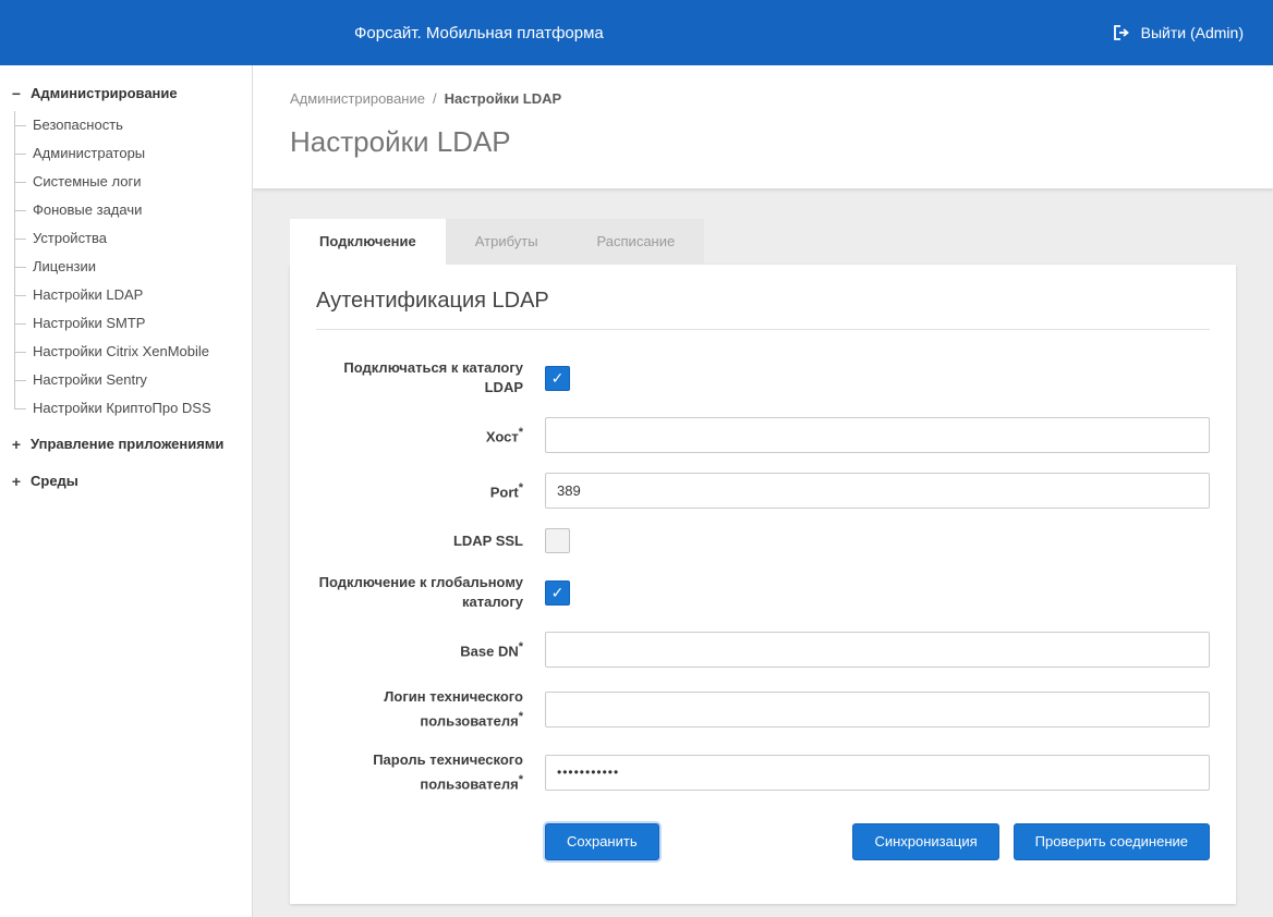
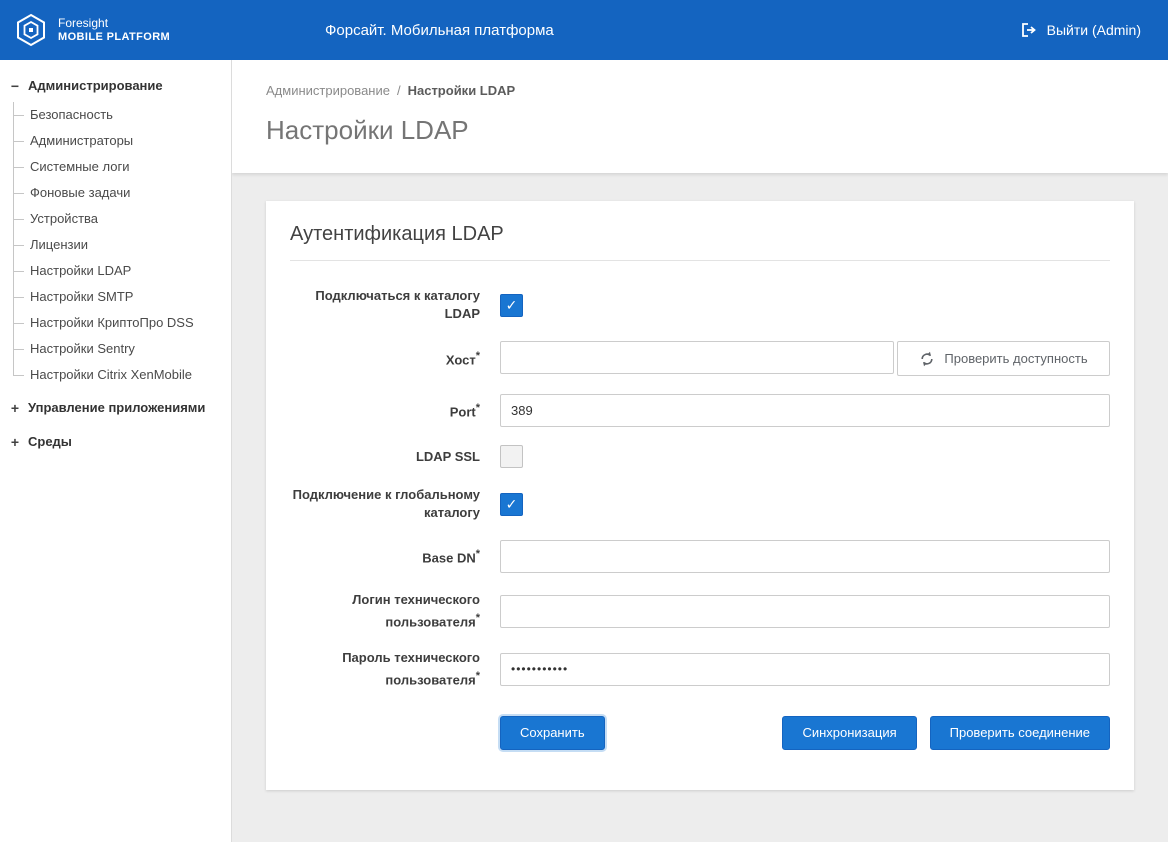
+ Foresight
+ MOBILE PLATFORM
  Форсайт. Мобильная платформа
  Выйти (Admin)
  −
  Администрирование
  Безопасность
  Администраторы
  Системные логи
  Фоновые задачи
  Устройства
  Лицензии
  Настройки LDAP
  Настройки SMTP
- Настройки Citrix XenMobile
+ Настройки КриптоПро DSS
  Настройки Sentry
- Настройки КриптоПро DSS
+ Настройки Citrix XenMobile
  +
  Управление приложениями
  +
  Среды
  Администрирование
  /
  Настройки LDAP
  Настройки LDAP
- Подключение
- Атрибуты
- Расписание
  Аутентификация LDAP
  Подключаться к каталогу LDAP
  ✓
  Хост*
+ Проверить доступность
  Port*
  389
  LDAP SSL
  Подключение к глобальному каталогу
  ✓
  Base DN*
  Логин технического пользователя*
  Пароль технического пользователя*
  •••••••••••
  Сохранить
  Синхронизация
  Проверить соединение
